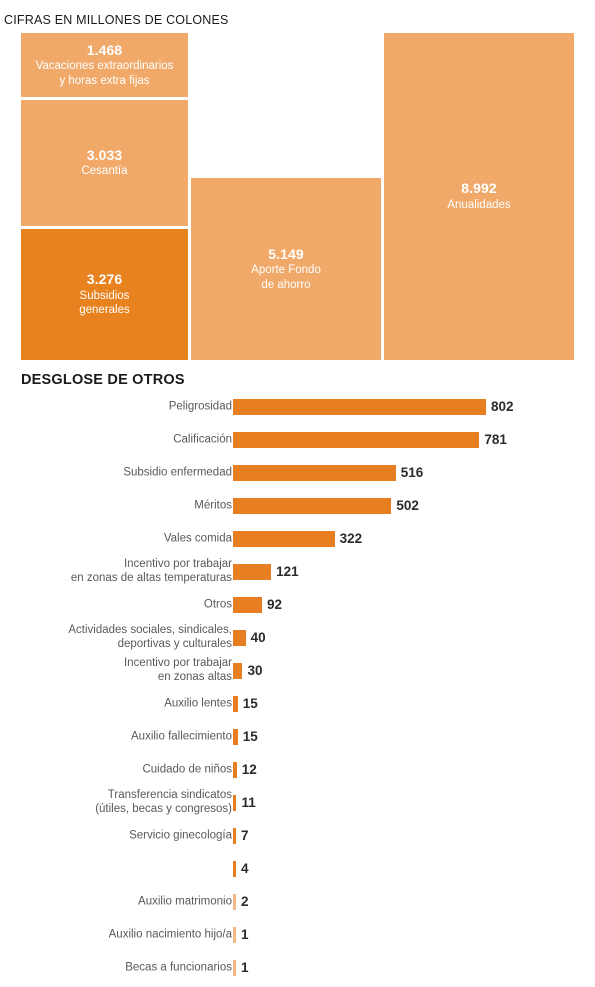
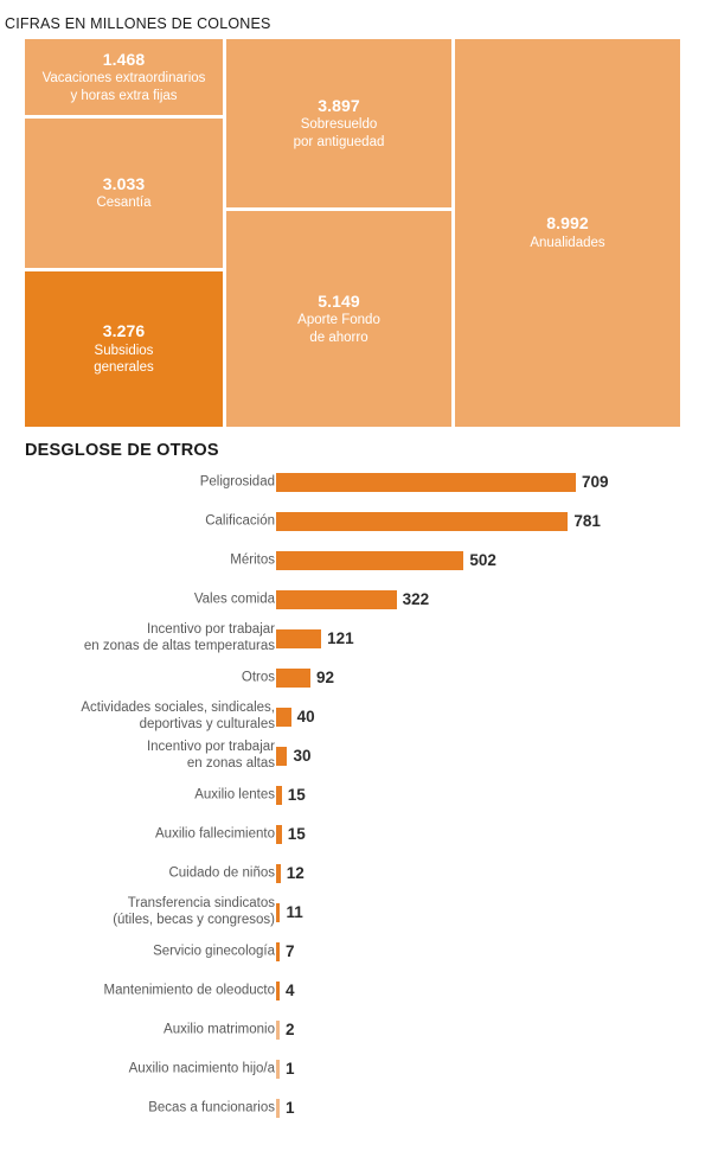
  CIFRAS EN MILLONES DE COLONES
  1.468
  Vacaciones extraordinarios
  y horas extra fijas
  3.033
  Cesantía
  3.276
  Subsidios
  generales
+ 3.897
+ Sobresueldo
+ por antiguedad
  5.149
  Aporte Fondo
  de ahorro
  8.992
  Anualidades
  DESGLOSE DE OTROS
  Peligrosidad
- 802
+ 709
  Calificación
  781
- Subsidio enfermedad
- 516
  Méritos
  502
  Vales comida
  322
  Incentivo por trabajar
  en zonas de altas temperaturas
  121
  Otros
  92
  Actividades sociales, sindicales,
  deportivas y culturales
  40
  Incentivo por trabajar
  en zonas altas
  30
  Auxilio lentes
  15
  Auxilio fallecimiento
  15
  Cuidado de niños
  12
  Transferencia sindicatos
  (útiles, becas y congresos)
  11
  Servicio ginecología
  7
+ Mantenimiento de oleoducto
  4
  Auxilio matrimonio
  2
  Auxilio nacimiento hijo/a
  1
  Becas a funcionarios
  1
